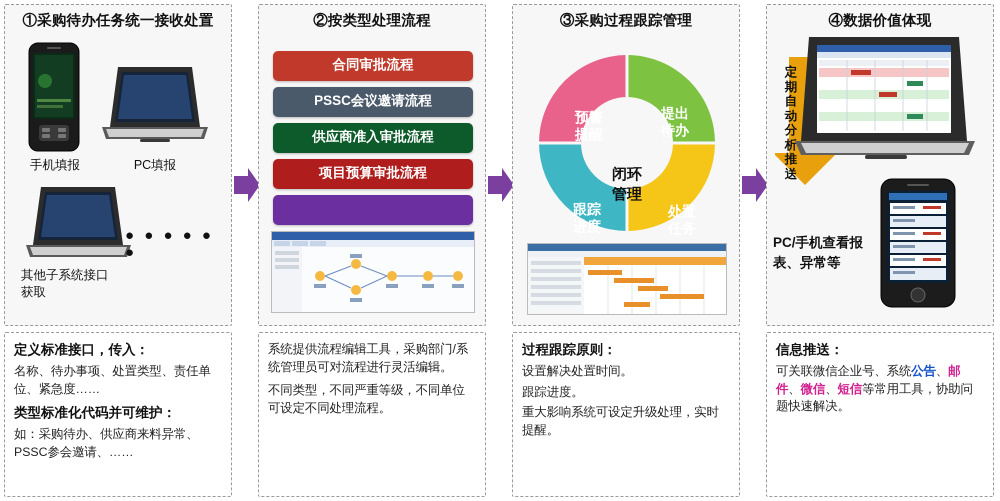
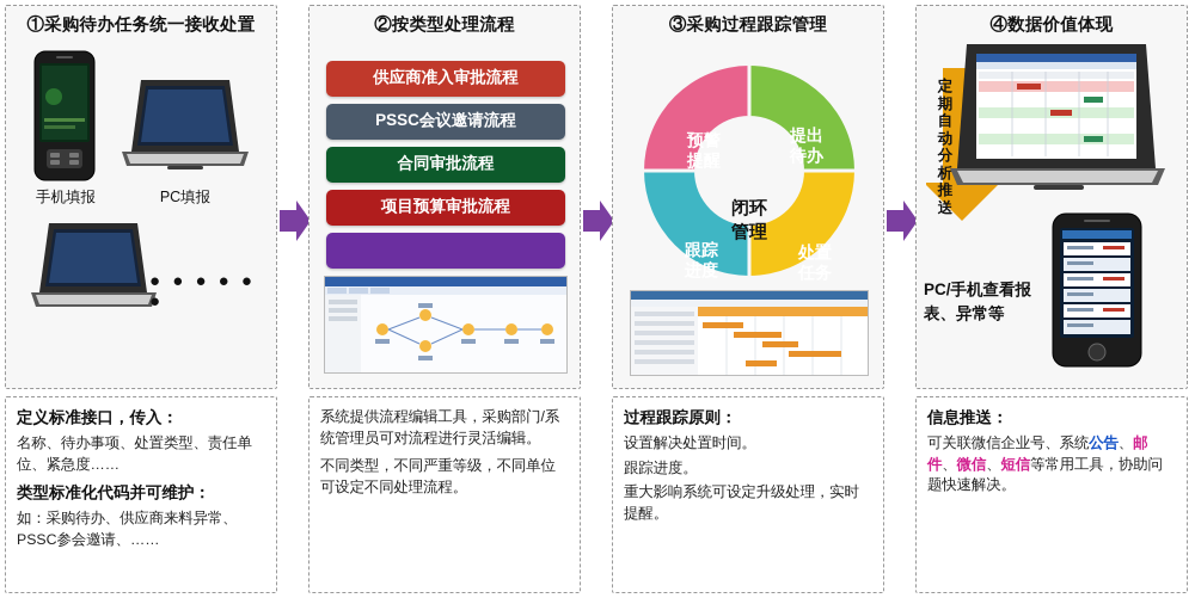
  ①采购待办任务统一接收处置
  手机填报
  PC填报
  ● ● ● ● ● ●
- 其他子系统接口获取
  定义标准接口，传入：
  名称、待办事项、处置类型、责任单位、紧急度……
  类型标准化代码并可维护：
  如：采购待办、供应商来料异常、PSSC参会邀请、……
  ②按类型处理流程
- 合同审批流程
+ 供应商准入审批流程
  PSSC会议邀请流程
- 供应商准入审批流程
+ 合同审批流程
  项目预算审批流程
  系统提供流程编辑工具，采购部门/系统管理员可对流程进行灵活编辑。
  不同类型，不同严重等级，不同单位可设定不同处理流程。
  ③采购过程跟踪管理
  闭环
  管理
  预警
  提醒
  提出
  待办
  处置
  任务
  跟踪
  进度
  过程跟踪原则：
  设置解决处置时间。
  跟踪进度。
  重大影响系统可设定升级处理，实时提醒。
  ④数据价值体现
  定期自动分析推送
  PC/手机查看报表、异常等
  信息推送：
  可关联微信企业号、系统公告、邮件、微信、短信等常用工具，协助问题快速解决。
